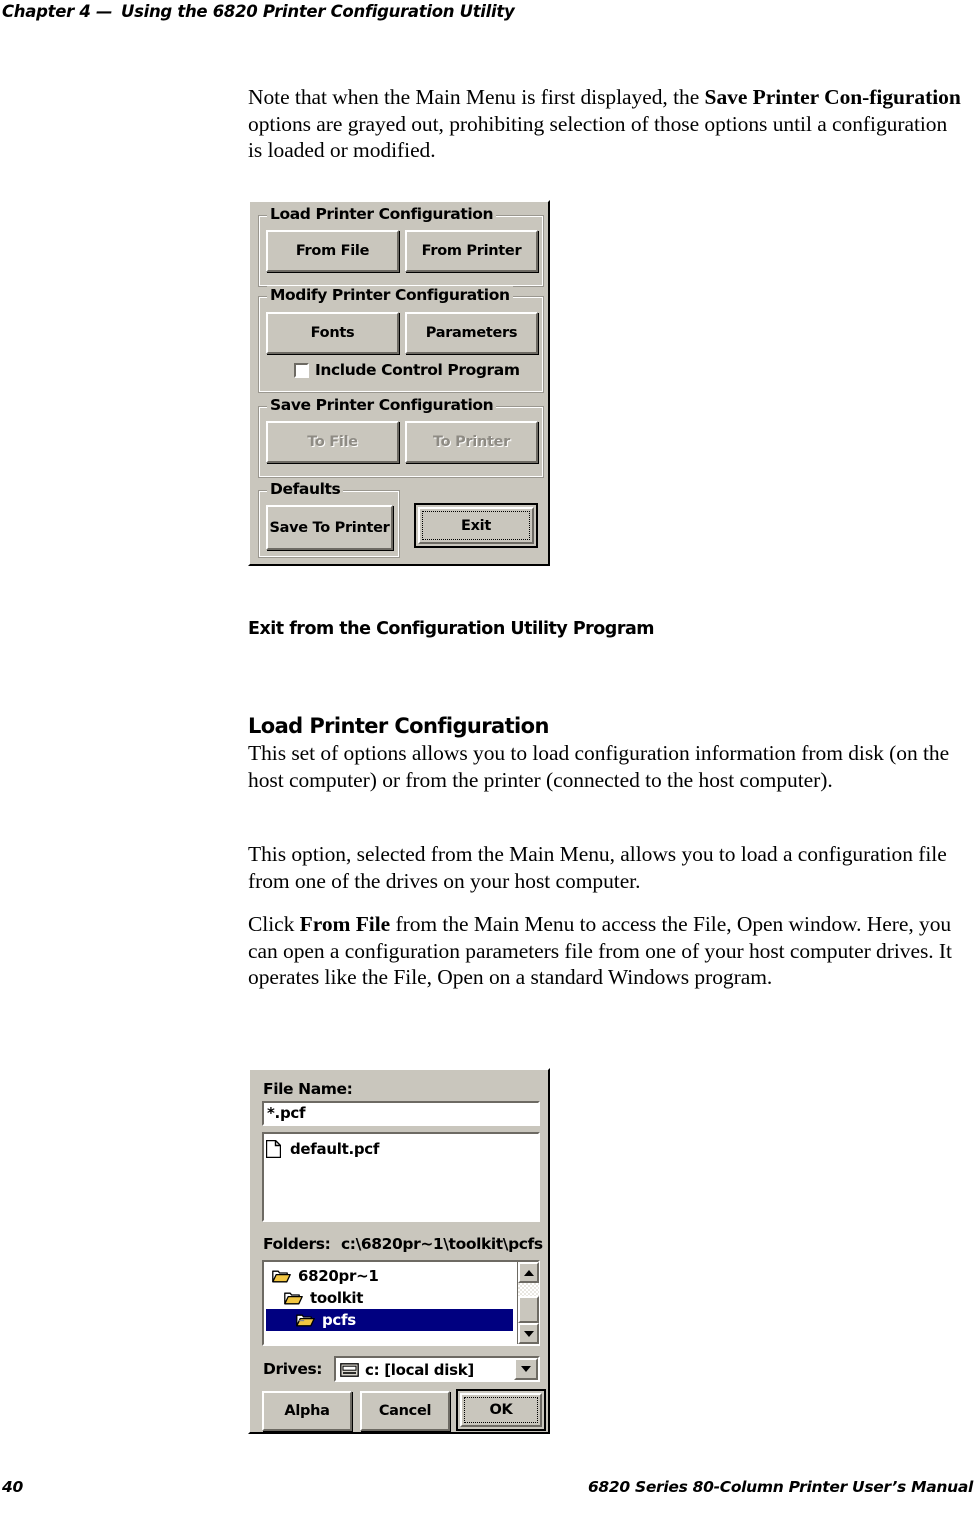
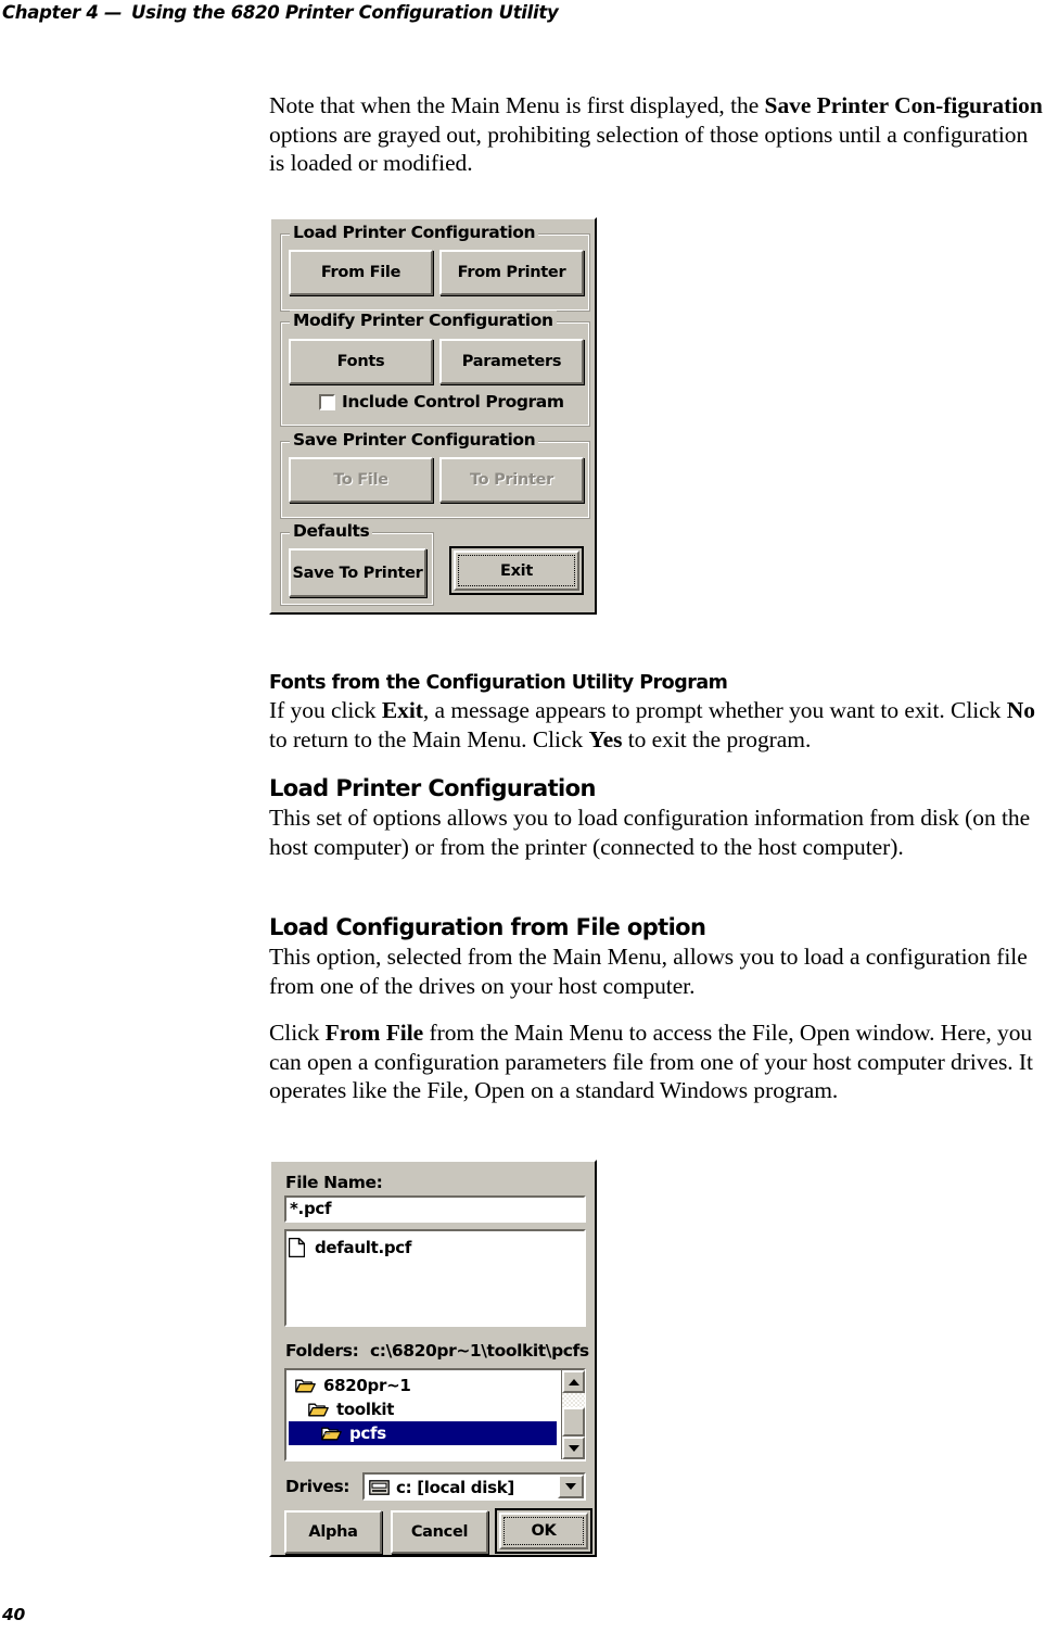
  Chapter 4
  —
  Using the 6820 Printer Configuration Utility
  Note that when the Main Menu is first displayed, the Save Printer Con-figuration options are grayed out, prohibiting selection of those options until a configuration is loaded or modified.
  Load Printer Configuration
  From File
  From Printer
  Modify Printer Configuration
  Fonts
  Parameters
  Include Control Program
  Save Printer Configuration
  To File
  To Printer
  Defaults
  Save To Printer
  Exit
- Exit from the Configuration Utility Program
+ Fonts from the Configuration Utility Program
+ If you click Exit, a message appears to prompt whether you want to exit. Click No to return to the Main Menu. Click Yes to exit the program.
  Load Printer Configuration
  This set of options allows you to load configuration information from disk (on the host computer) or from the printer (connected to the host computer).
+ Load Configuration from File option
  This option, selected from the Main Menu, allows you to load a configuration file from one of the drives on your host computer.
  Click From File from the Main Menu to access the File, Open window. Here, you can open a configuration parameters file from one of your host computer drives. It operates like the File, Open on a standard Windows program.
  File Name:
  *.pcf
  default.pcf
  Folders:
  c:\6820pr~1\toolkit\pcfs
  6820pr~1
  toolkit
  pcfs
  Drives:
  c: [local disk]
  Alpha
  Cancel
  OK
  40
- 6820 Series 80-Column Printer User’s Manual
